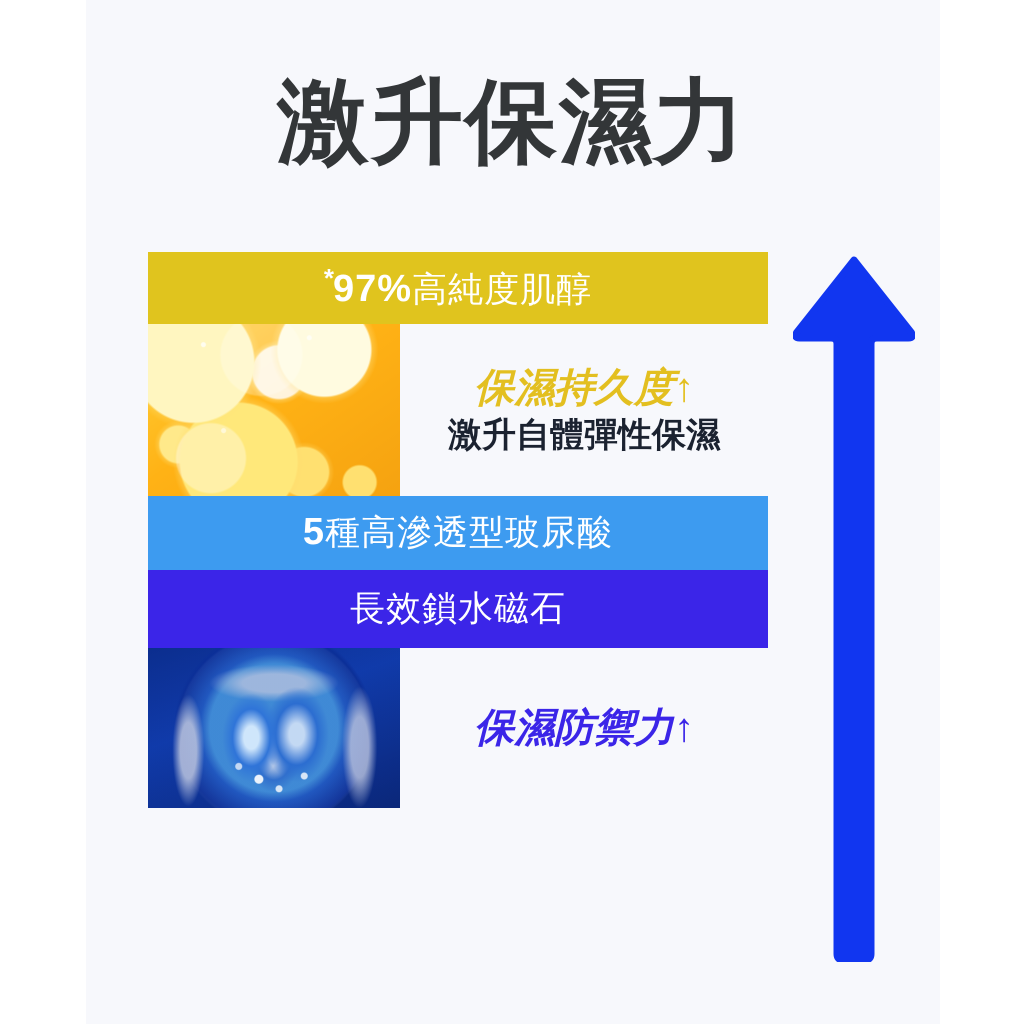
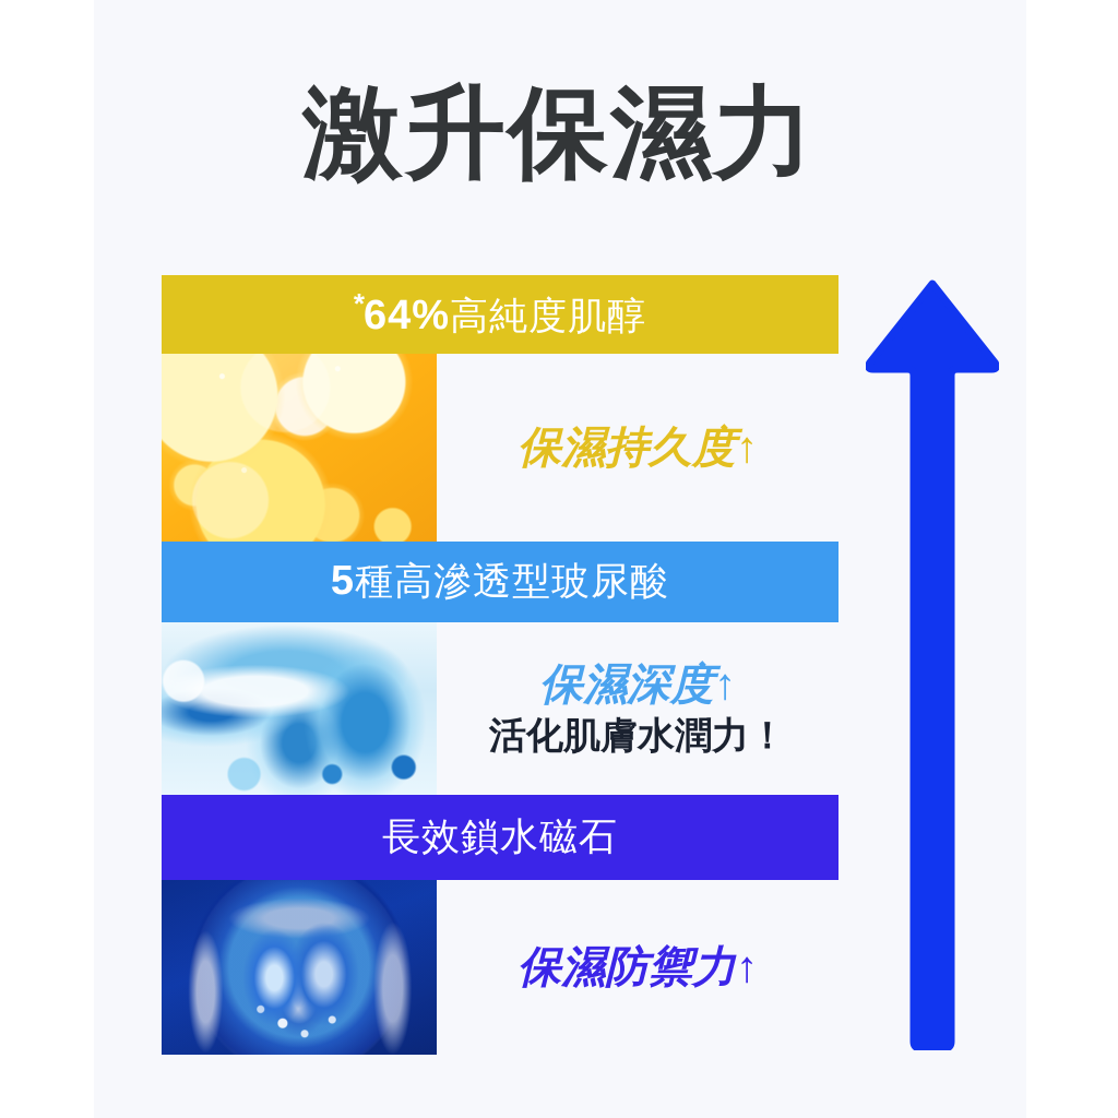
  激升保濕力
- *97%高純度肌醇
+ *64%高純度肌醇
  保濕持久度↑
- 激升自體彈性保濕
  5種高滲透型玻尿酸
+ 保濕深度↑
+ 活化肌膚水潤力！
  長效鎖水磁石
  保濕防禦力↑
